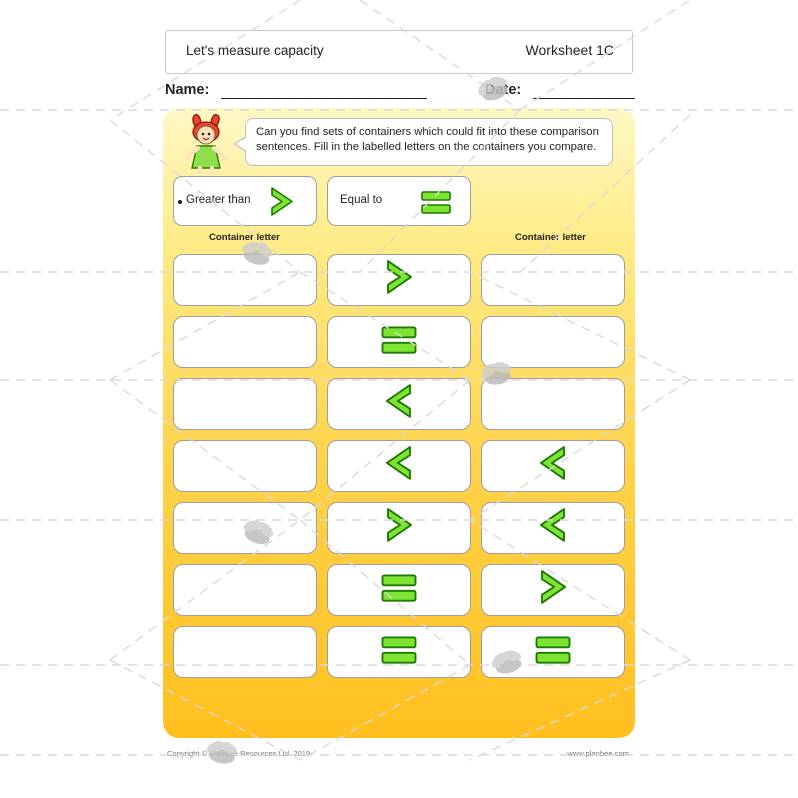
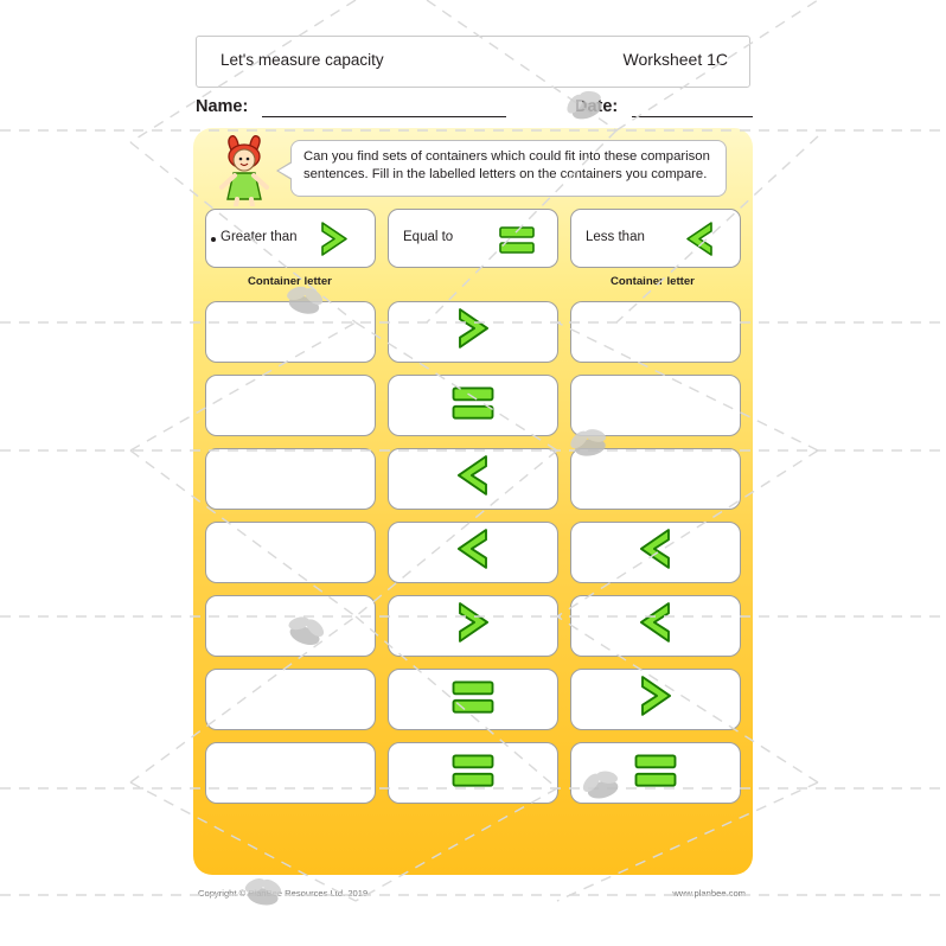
  Let's measure capacity
  Worksheet 1C
  Name:
  Date:
  Can you find sets of containers which could fit into these comparison sentences. Fill in the labelled letters on the containers you compare.
  Greater than
  Equal to
+ Less than
  Container letter
  Containe letter
  Copyright © PlanBee Resources Lt. 2019
  www.planbee.com
